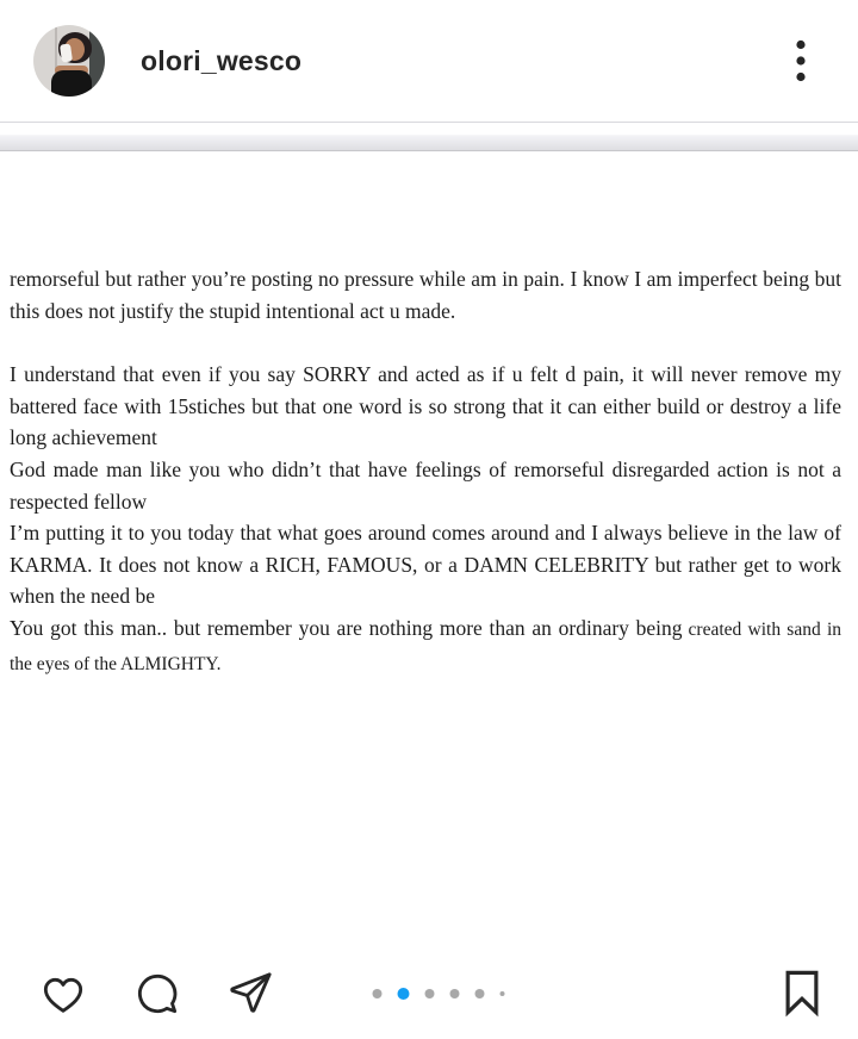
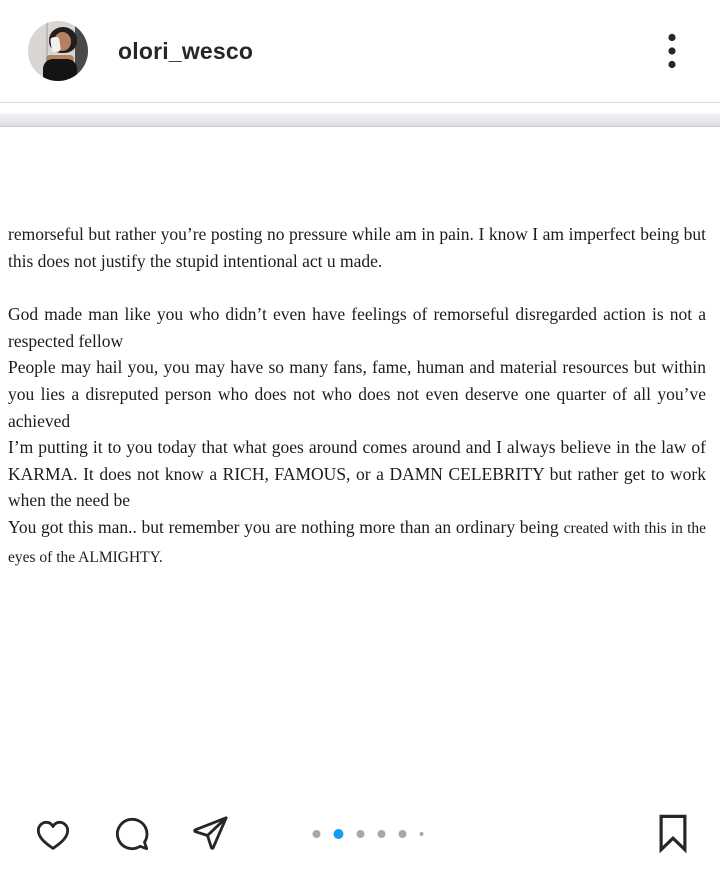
  olori_wesco
  remorseful but rather you’re posting no pressure while am in pain. I know I am imperfect being but this does not justify the stupid intentional act u made.
- I understand that even if you say SORRY and acted as if u felt d pain, it will never remove my battered face with 15stiches but that one word is so strong that it can either build or destroy a life long achievement
- God made man like you who didn’t that have feelings of remorseful disregarded action is not a respected fellow
+ God made man like you who didn’t even have feelings of remorseful disregarded action is not a respected fellow
+ People may hail you, you may have so many fans, fame, human and material resources but within you lies a disreputed person who does not who does not even deserve one quarter of all you’ve achieved
  I’m putting it to you today that what goes around comes around and I always believe in the law of KARMA. It does not know a RICH, FAMOUS, or a DAMN CELEBRITY but rather get to work when the need be
- You got this man.. but remember you are nothing more than an ordinary being created with sand in the eyes of the ALMIGHTY.
+ You got this man.. but remember you are nothing more than an ordinary being created with this in the eyes of the ALMIGHTY.
